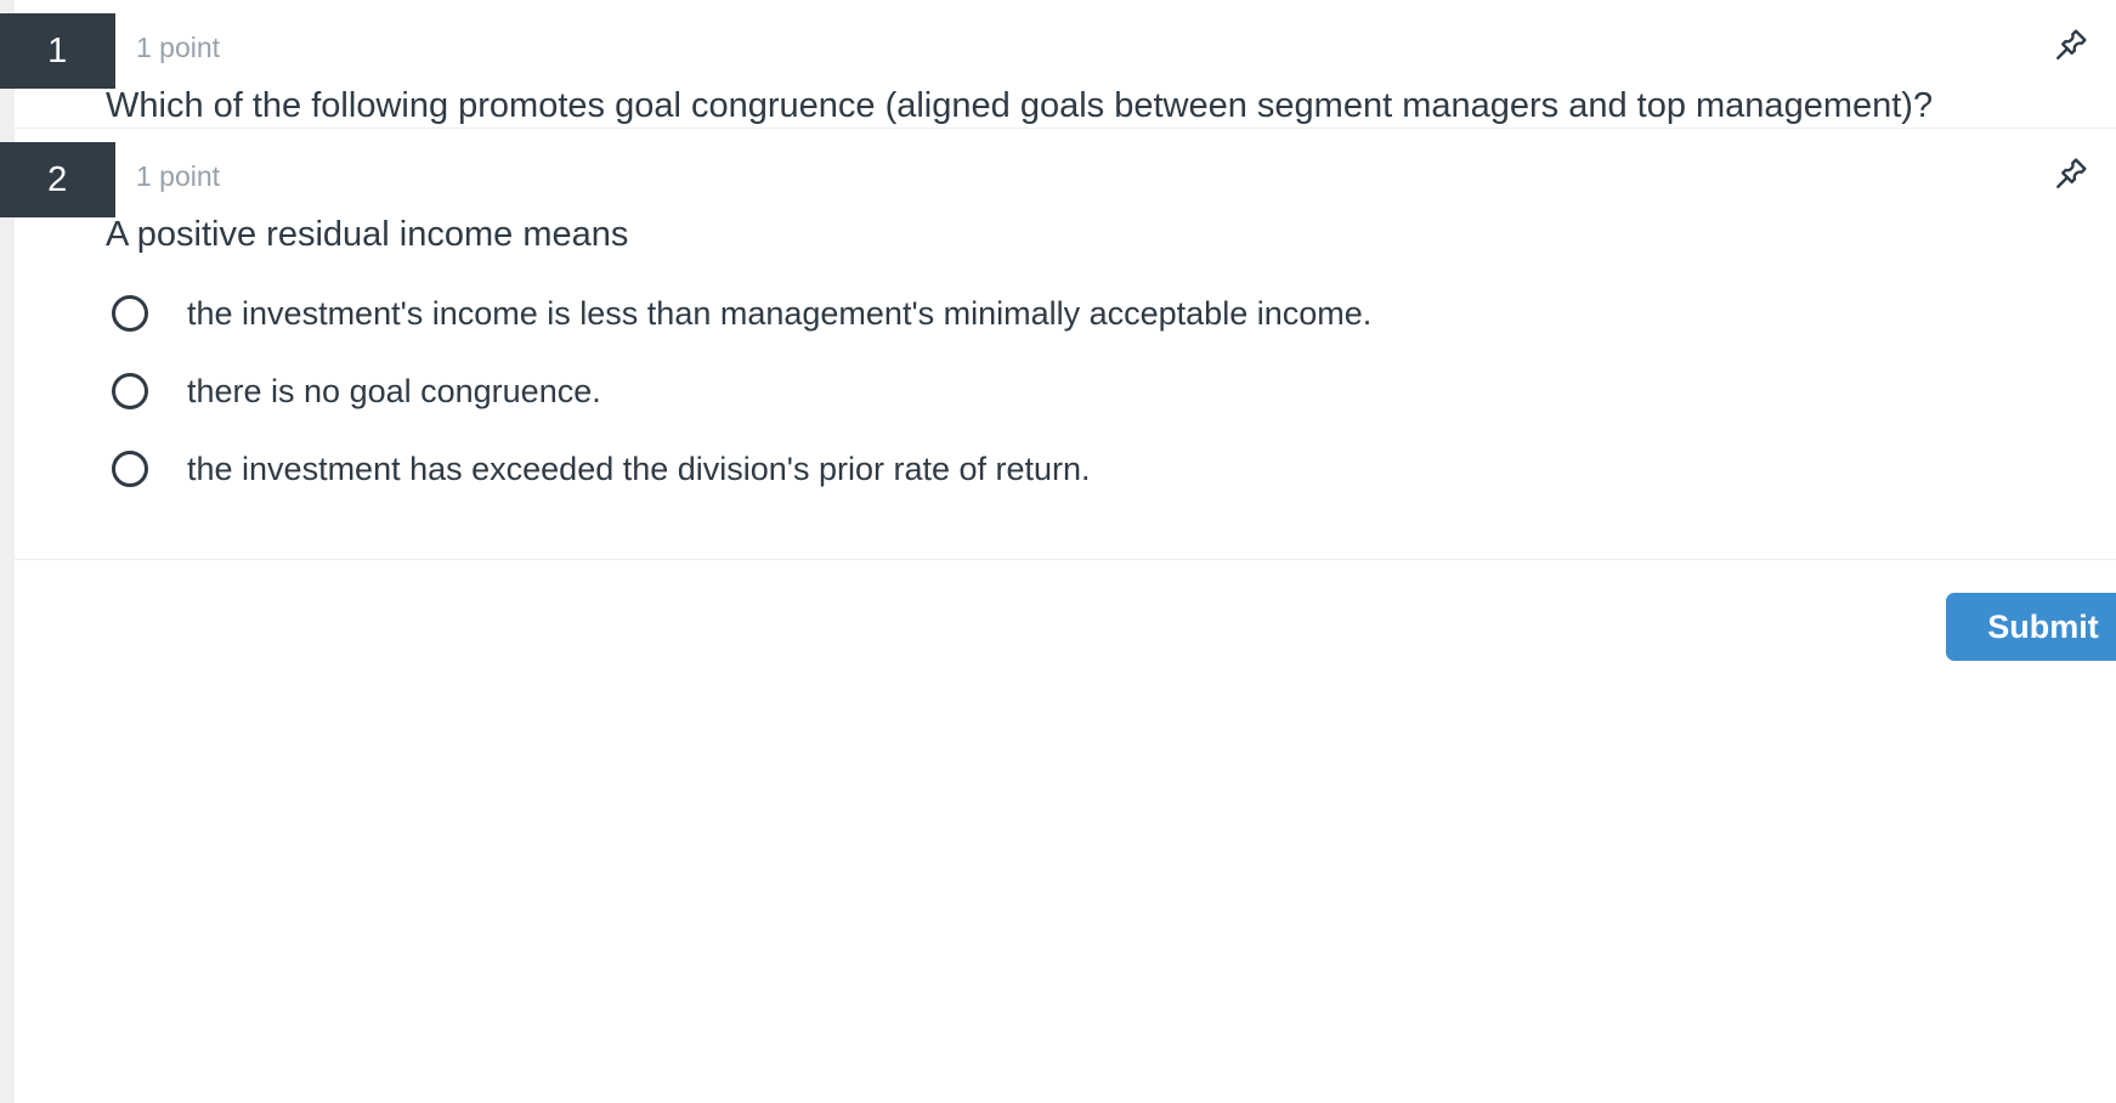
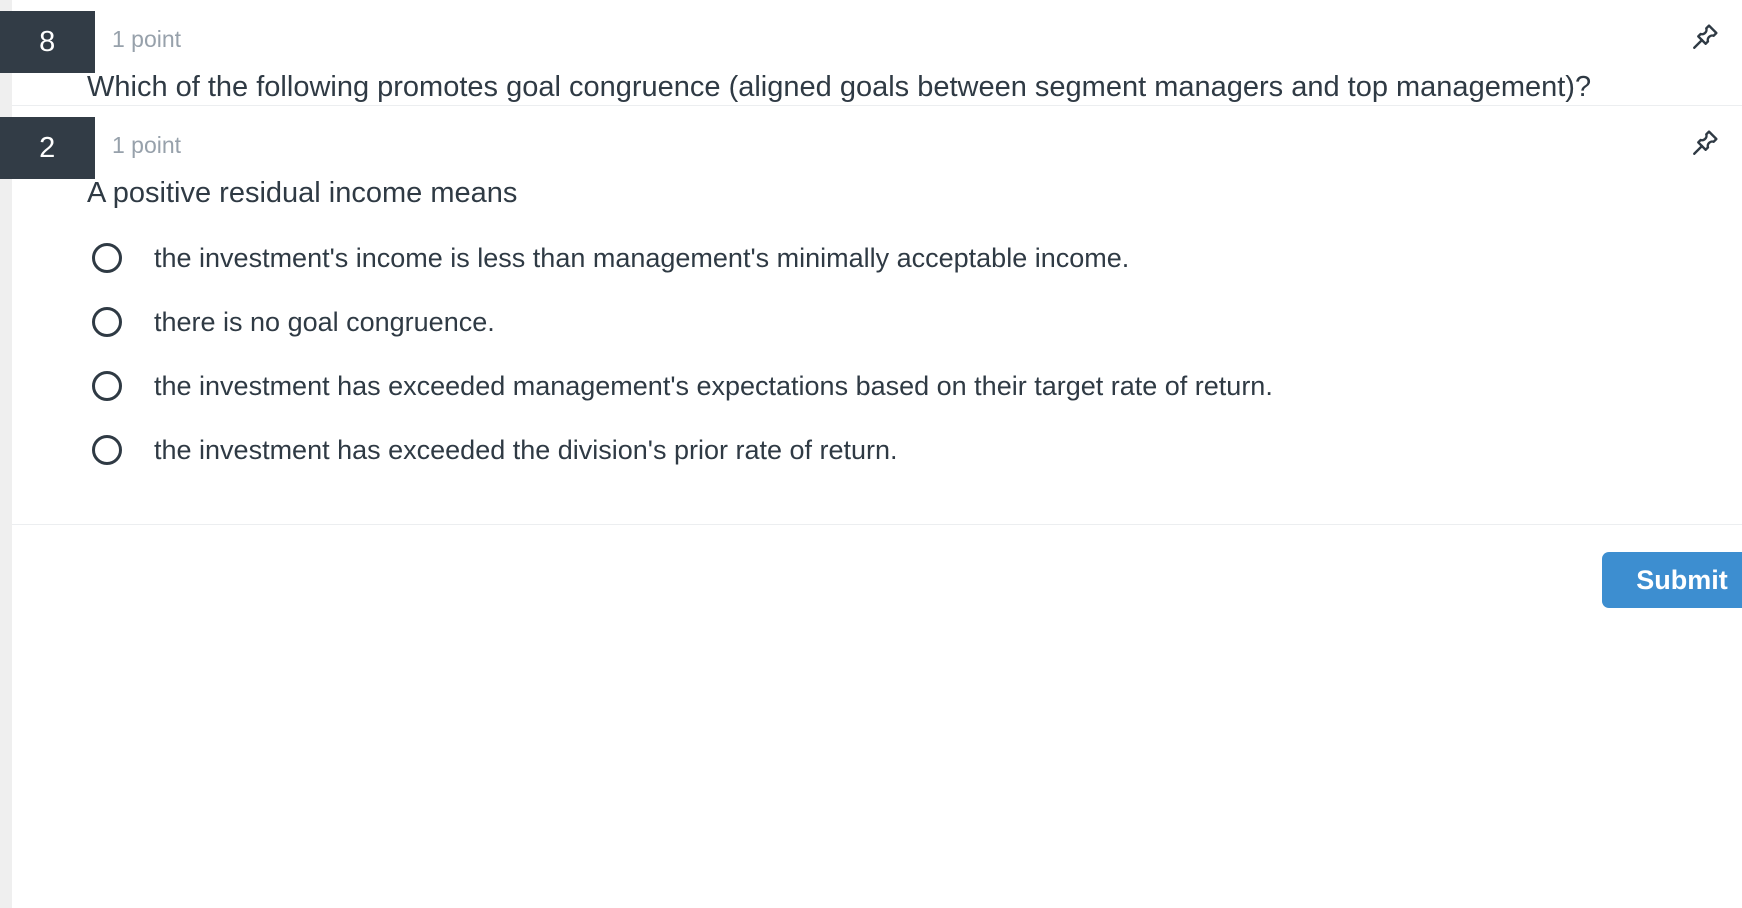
- 1
+ 8
  1 point
  Which of the following promotes goal congruence (aligned goals between segment managers and top management)?
  2
  1 point
  A positive residual income means
  the investment's income is less than management's minimally acceptable income.
  there is no goal congruence.
+ the investment has exceeded management's expectations based on their target rate of return.
  the investment has exceeded the division's prior rate of return.
  Submit
